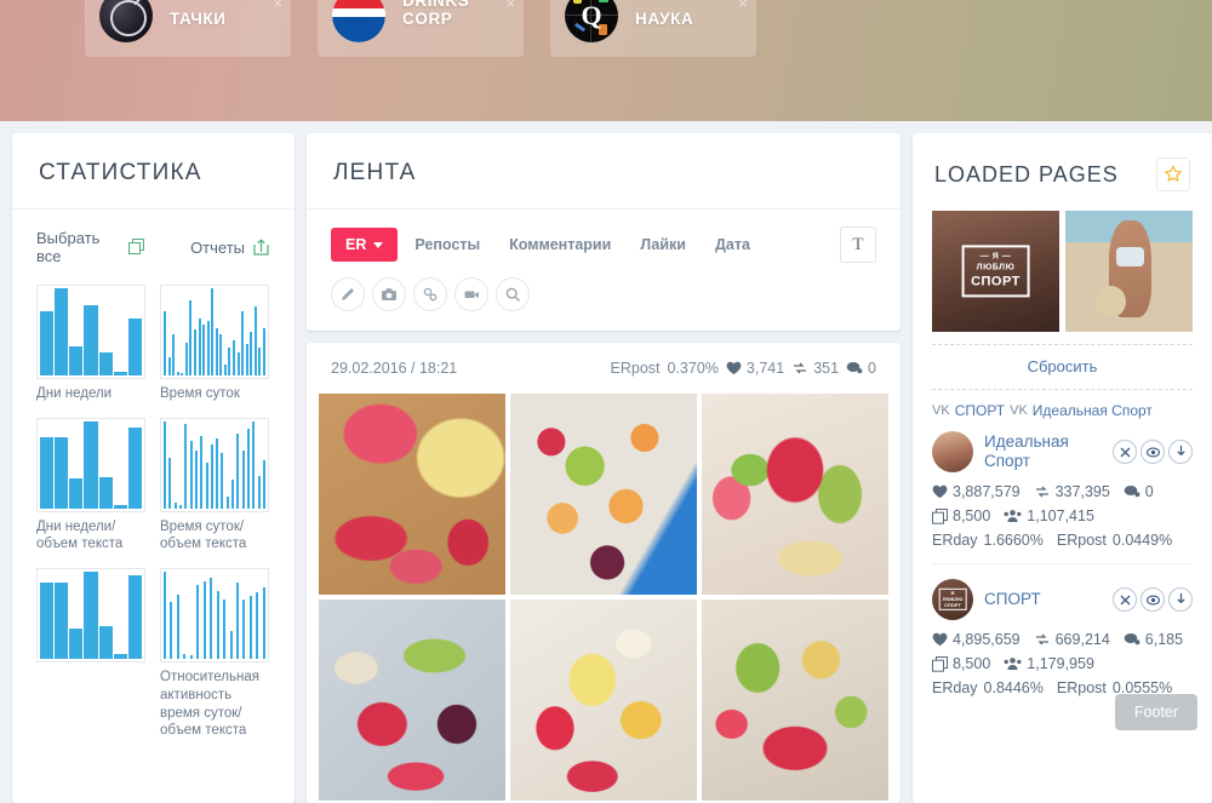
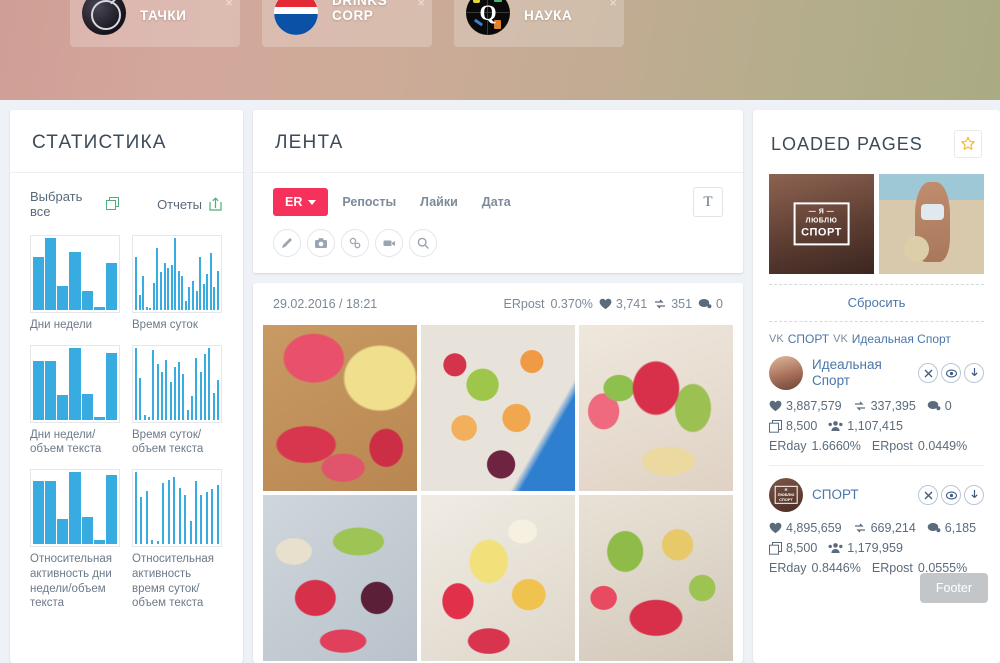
  ТАЧКИ
  ×
  DRINKS CORP
  ×
  Q
  НАУКА
  ×
  СТАТИСТИКА
  Выбрать все
  Отчеты
  Дни недели
  Время суток
  Дни недели/ объем текста
  Время суток/ объем текста
+ Относительная активность дни недели/объем текста
  Относительная активность время суток/ объем текста
  ЛЕНТА
  ER
  Репосты
- Комментарии
  Лайки
  Дата
  T
  29.02.2016 / 18:21
  ERpost
  0.370%
  3,741
  351
  0
  LOADED PAGES
  СПОРТ
  Сбросить
  VK
  СПОРТ
  VK
  Идеальная Спорт
  Идеальная Спорт
  3,887,579
  337,395
  0
  8,500
  1,107,415
  ERday
  1.6660%
  ERpost
  0.0449%
  СПОРТ
  4,895,659
  669,214
  6,185
  8,500
  1,179,959
  ERday
  0.8446%
  ERpost
  0.0555%
  Footer
